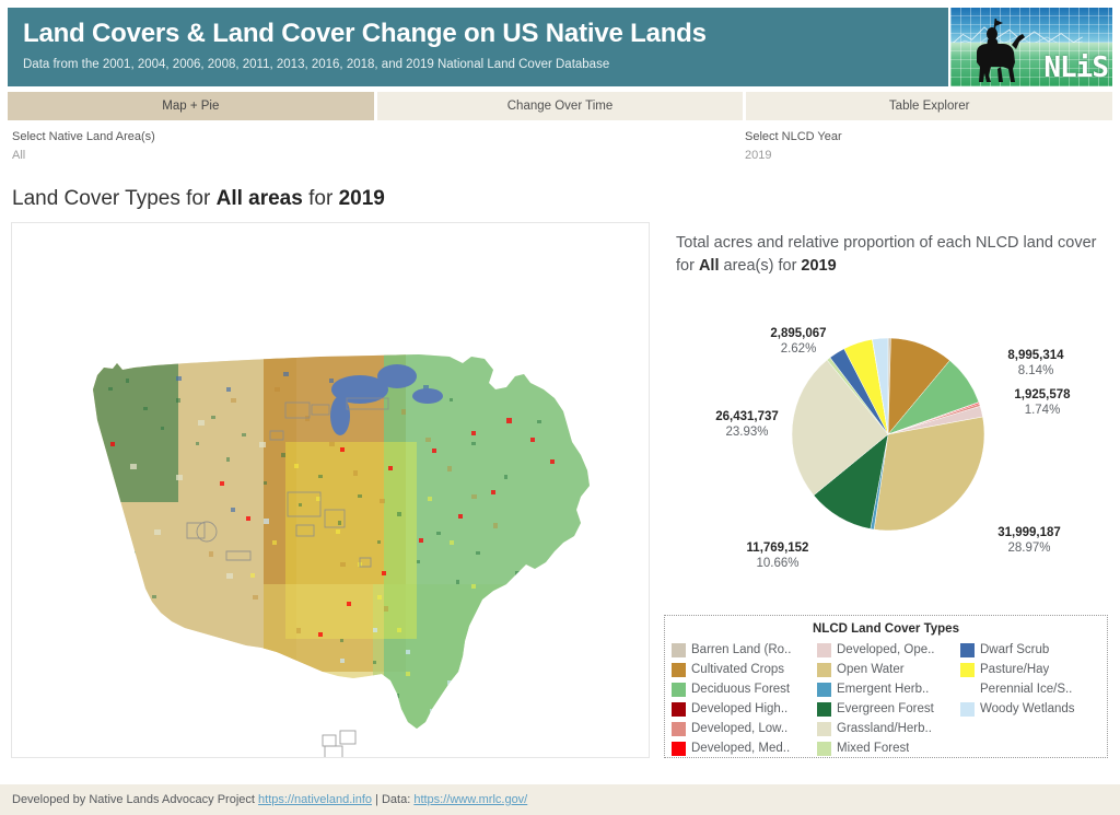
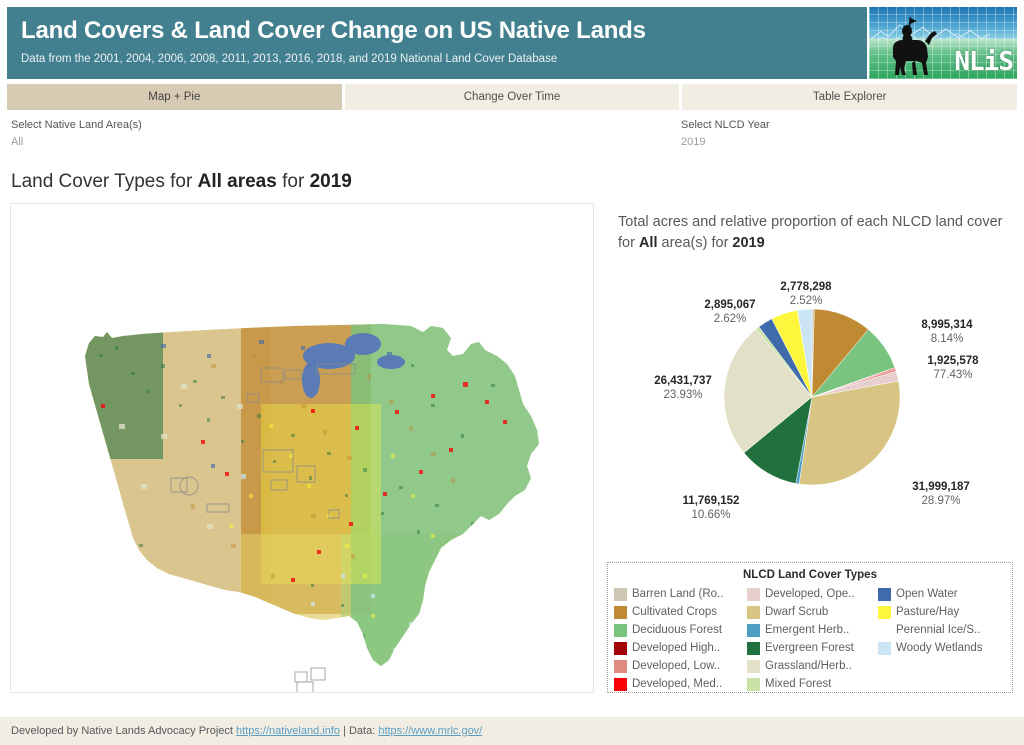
  Land Covers & Land Cover Change on US Native Lands
  Data from the 2001, 2004, 2006, 2008, 2011, 2013, 2016, 2018, and 2019 National Land Cover Database
  NLiS
  Map + Pie
  Change Over Time
  Table Explorer
  Select Native Land Area(s)
  All
  Select NLCD Year
  2019
  Land Cover Types for All areas for 2019
  Total acres and relative proportion of each NLCD land cover
  for All area(s) for 2019
+ 2,778,298
+ 2.52%
  2,895,067
  2.62%
  8,995,314
  8.14%
  1,925,578
- 1.74%
+ 77.43%
  26,431,737
  23.93%
  31,999,187
  28.97%
  11,769,152
  10.66%
  NLCD Land Cover Types
  Barren Land (Ro..
  Cultivated Crops
  Deciduous Forest
  Developed High..
  Developed, Low..
  Developed, Med..
  Developed, Ope..
- Open Water
+ Dwarf Scrub
  Emergent Herb..
  Evergreen Forest
  Grassland/Herb..
  Mixed Forest
- Dwarf Scrub
+ Open Water
  Pasture/Hay
  Perennial Ice/S..
  Woody Wetlands
  Developed by Native Lands Advocacy Project https://nativeland.info | Data: https://www.mrlc.gov/
